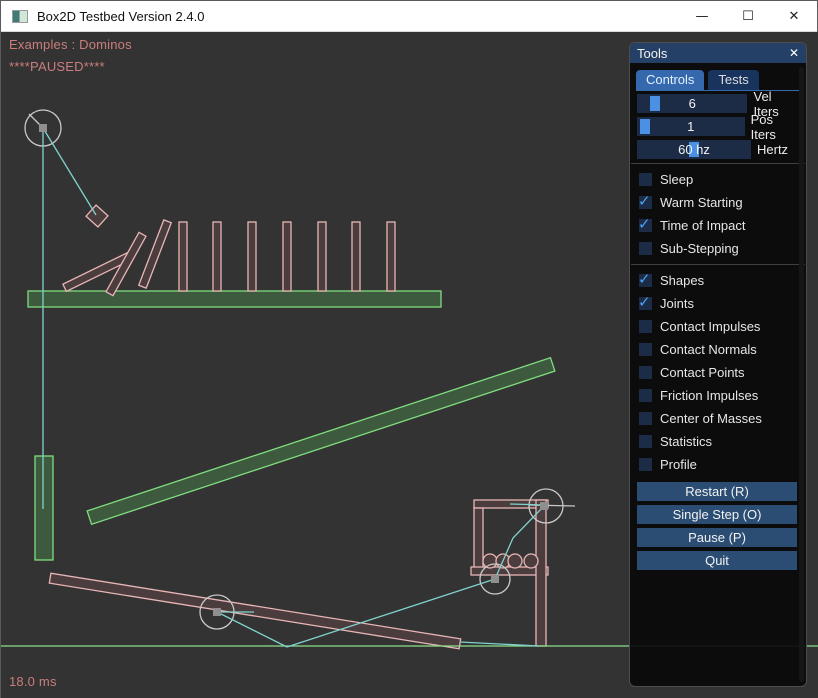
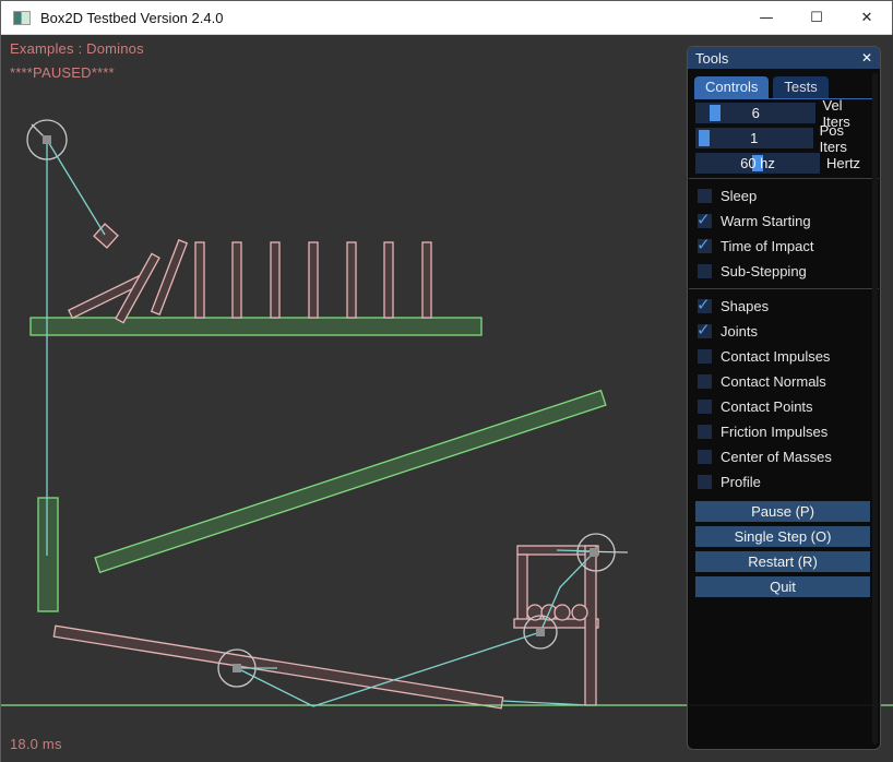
  Box2D Testbed Version 2.4.0
  —
  ☐
  ✕
  Examples : Dominos
  ****PAUSED****
  18.0 ms
  Tools
  ✕
  Controls
  Tests
  6
  Vel Iters
  1
  Pos Iters
  60 hz
  Hertz
  Sleep
  ✓
  Warm Starting
  ✓
  Time of Impact
  Sub-Stepping
  ✓
  Shapes
  ✓
  Joints
  Contact Impulses
  Contact Normals
  Contact Points
  Friction Impulses
  Center of Masses
- Statistics
  Profile
- Restart (R)
+ Pause (P)
  Single Step (O)
- Pause (P)
+ Restart (R)
  Quit
